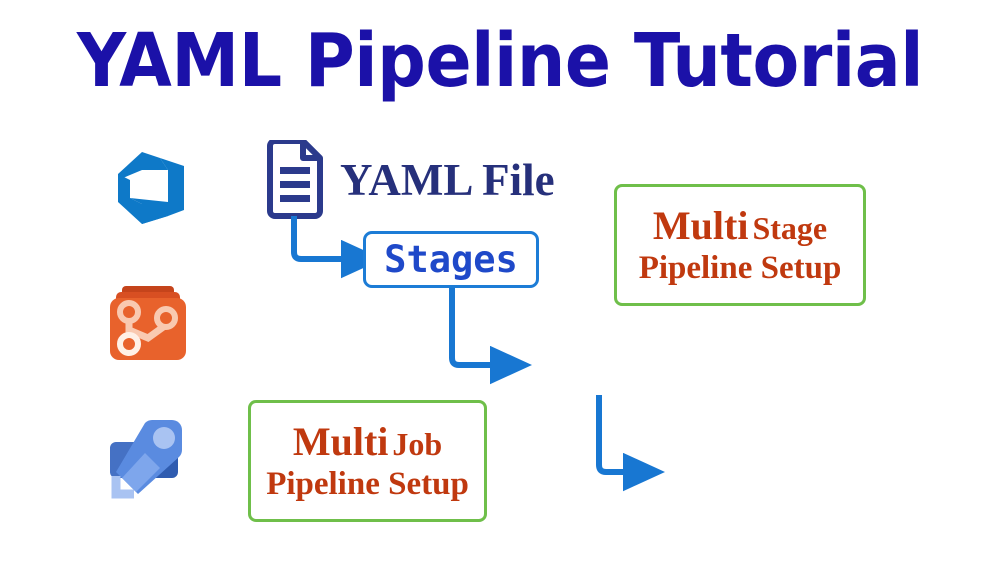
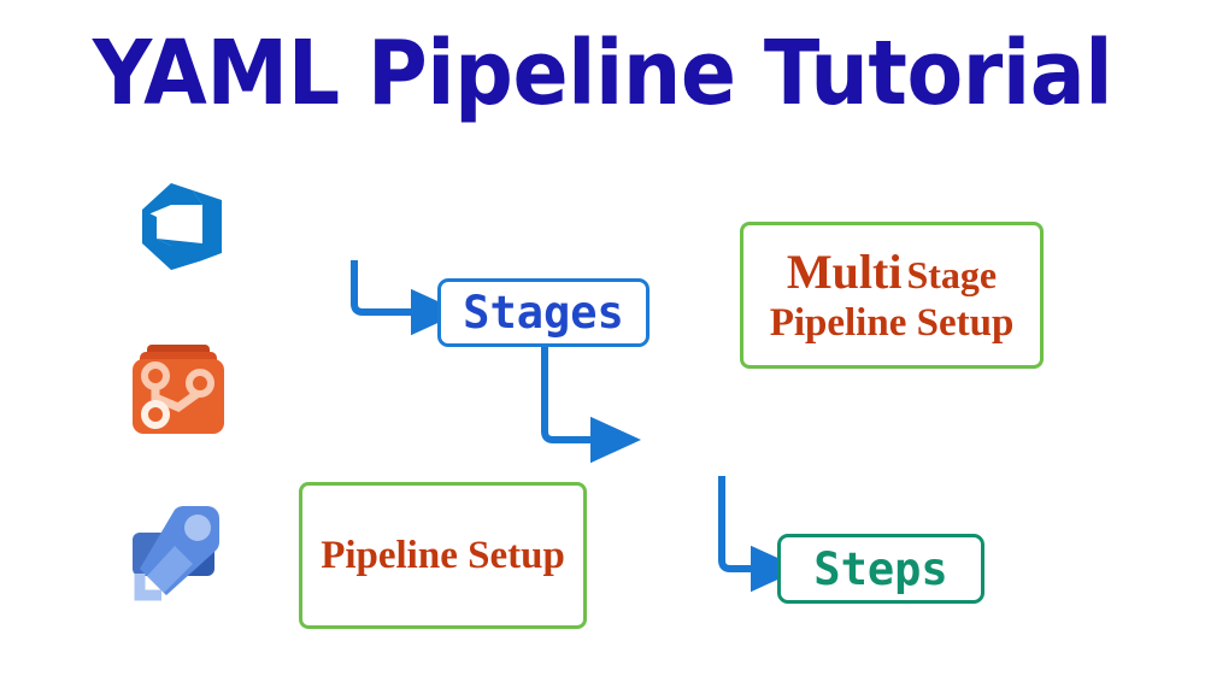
  YAML Pipeline Tutorial
- YAML File
  Stages
+ Steps
  Multi Stage
  Pipeline Setup
- Multi Job
  Pipeline Setup
